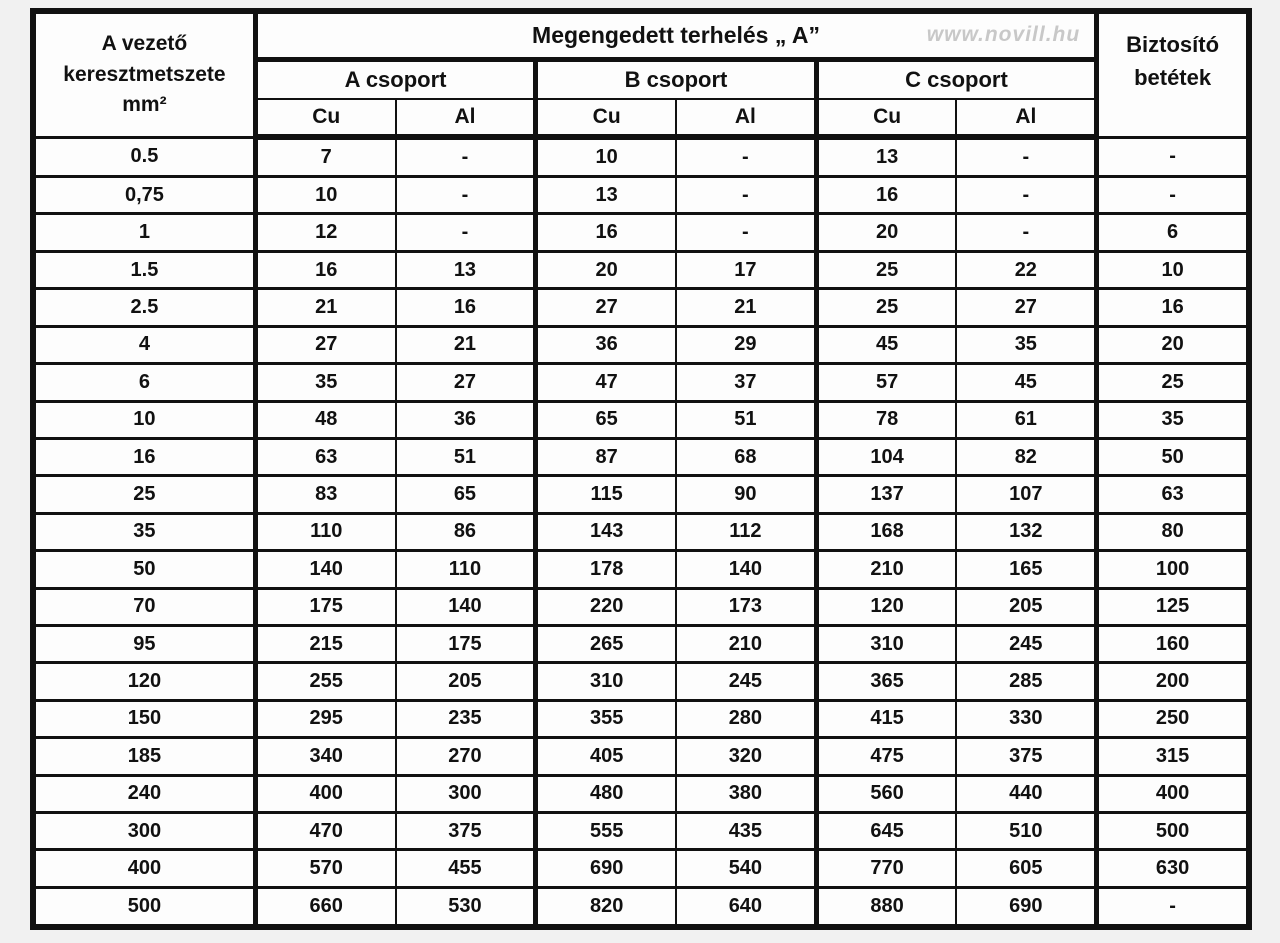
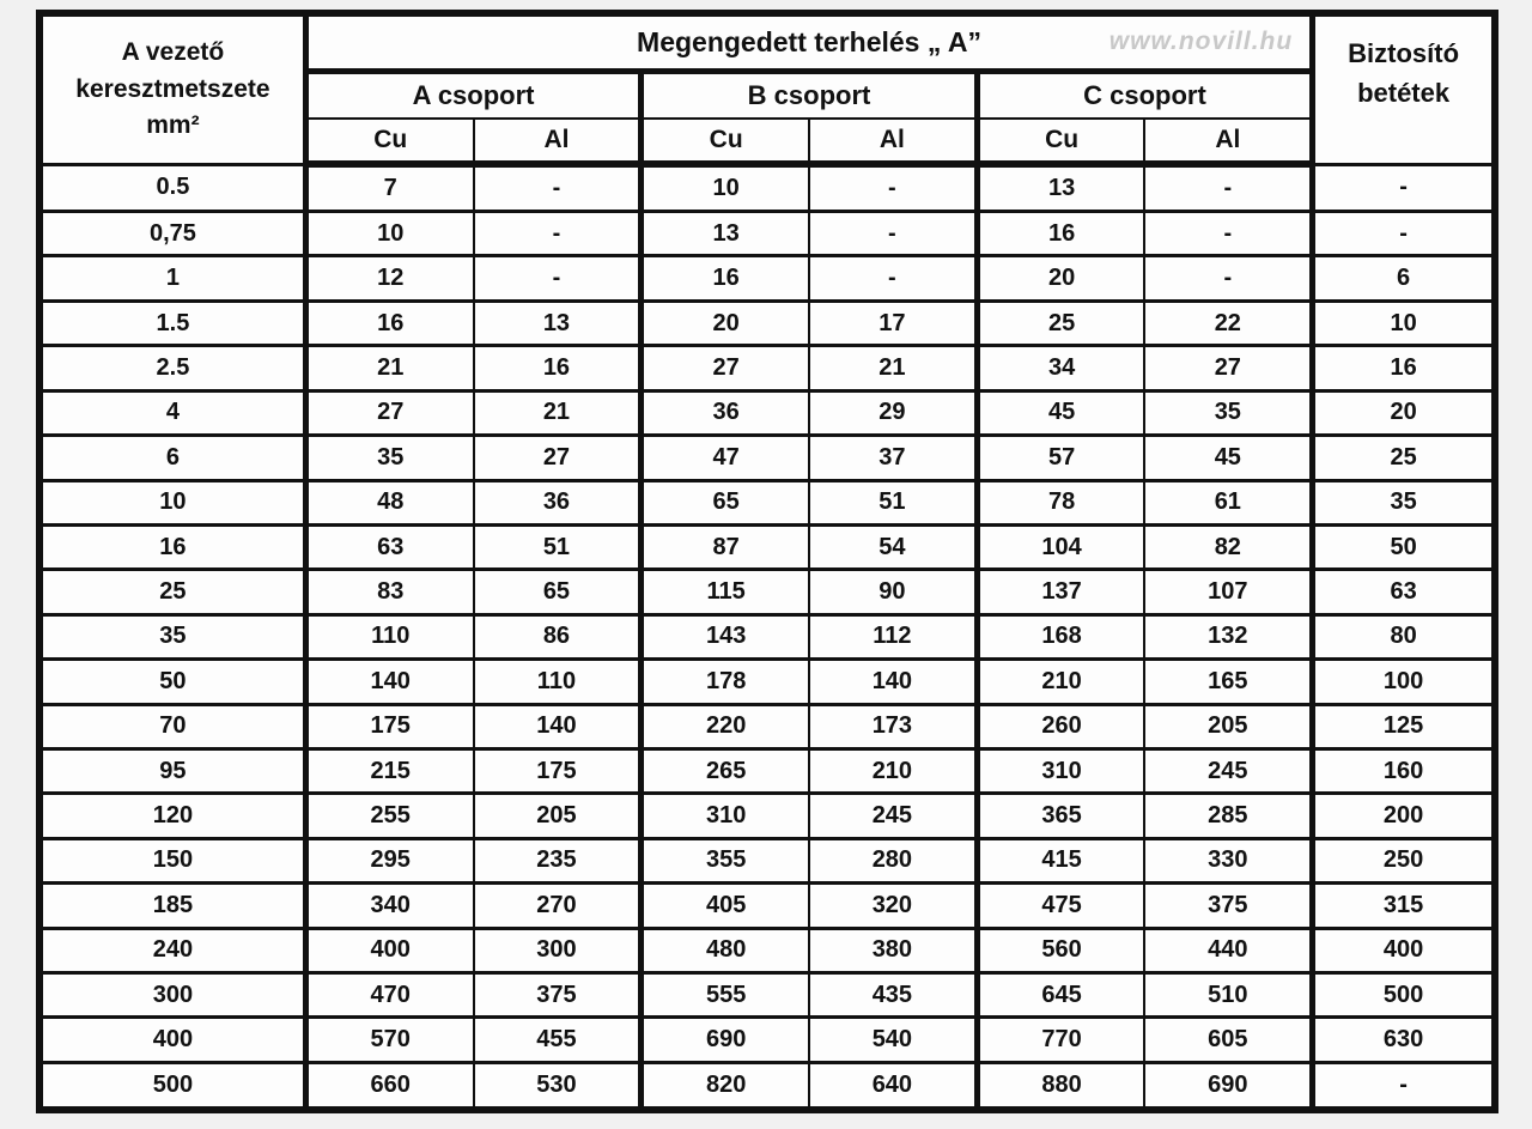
  A vezető keresztmetszete mm²	Megengedett terhelés „ A” www.novill.hu	Biztosító betétek
  A csoport	B csoport	C csoport
  Cu	Al	Cu	Al	Cu	Al
  0.5	7	-	10	-	13	-	-
  0,75	10	-	13	-	16	-	-
  1	12	-	16	-	20	-	6
  1.5	16	13	20	17	25	22	10
- 2.5	21	16	27	21	25	27	16
+ 2.5	21	16	27	21	34	27	16
  4	27	21	36	29	45	35	20
  6	35	27	47	37	57	45	25
  10	48	36	65	51	78	61	35
- 16	63	51	87	68	104	82	50
+ 16	63	51	87	54	104	82	50
  25	83	65	115	90	137	107	63
  35	110	86	143	112	168	132	80
  50	140	110	178	140	210	165	100
- 70	175	140	220	173	120	205	125
+ 70	175	140	220	173	260	205	125
  95	215	175	265	210	310	245	160
  120	255	205	310	245	365	285	200
  150	295	235	355	280	415	330	250
  185	340	270	405	320	475	375	315
  240	400	300	480	380	560	440	400
  300	470	375	555	435	645	510	500
  400	570	455	690	540	770	605	630
  500	660	530	820	640	880	690	-
